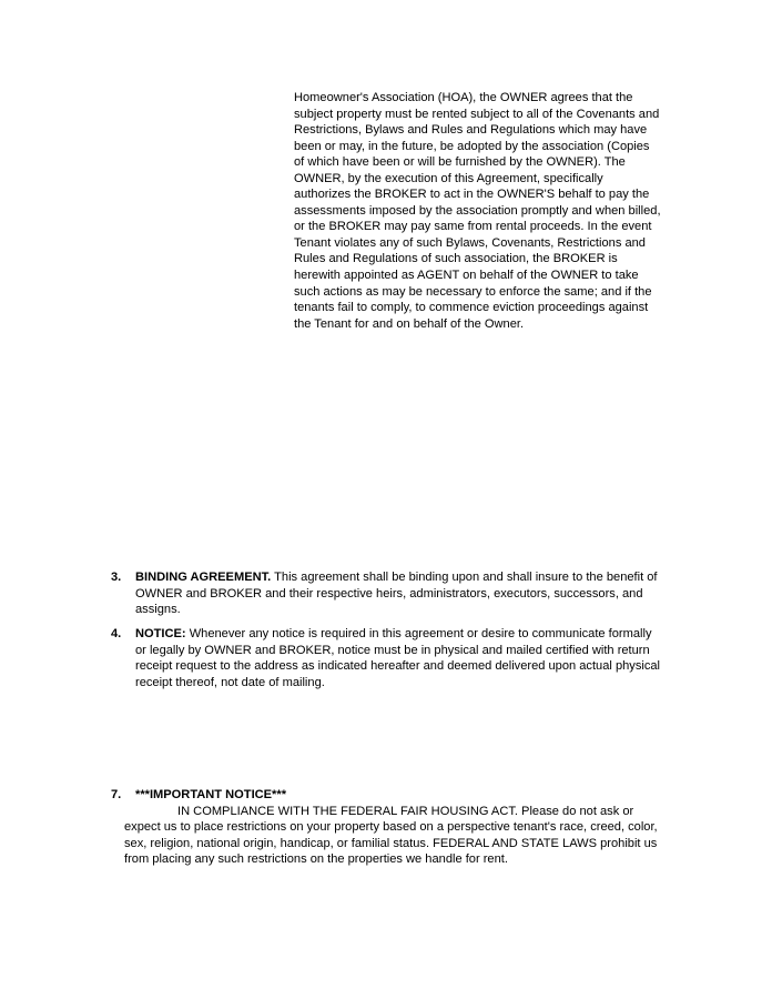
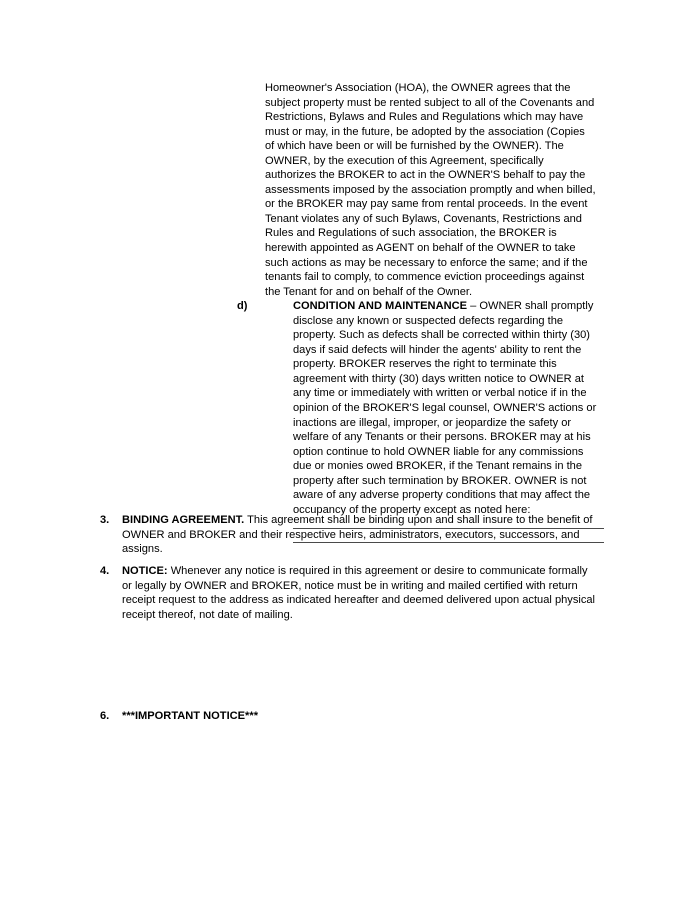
- Homeowner's Association (HOA), the OWNER agrees that the subject property must be rented subject to all of the Covenants and Restrictions, Bylaws and Rules and Regulations which may have been or may, in the future, be adopted by the association (Copies of which have been or will be furnished by the OWNER). The OWNER, by the execution of this Agreement, specifically authorizes the BROKER to act in the OWNER'S behalf to pay the assessments imposed by the association promptly and when billed, or the BROKER may pay same from rental proceeds. In the event Tenant violates any of such Bylaws, Covenants, Restrictions and Rules and Regulations of such association, the BROKER is herewith appointed as AGENT on behalf of the OWNER to take such actions as may be necessary to enforce the same; and if the tenants fail to comply, to commence eviction proceedings against the Tenant for and on behalf of the Owner.
+ Homeowner's Association (HOA), the OWNER agrees that the subject property must be rented subject to all of the Covenants and Restrictions, Bylaws and Rules and Regulations which may have must or may, in the future, be adopted by the association (Copies of which have been or will be furnished by the OWNER). The OWNER, by the execution of this Agreement, specifically authorizes the BROKER to act in the OWNER'S behalf to pay the assessments imposed by the association promptly and when billed, or the BROKER may pay same from rental proceeds. In the event Tenant violates any of such Bylaws, Covenants, Restrictions and Rules and Regulations of such association, the BROKER is herewith appointed as AGENT on behalf of the OWNER to take such actions as may be necessary to enforce the same; and if the tenants fail to comply, to commence eviction proceedings against the Tenant for and on behalf of the Owner.
+ d)
+ CONDITION AND MAINTENANCE – OWNER shall promptly disclose any known or suspected defects regarding the property. Such as defects shall be corrected within thirty (30) days if said defects will hinder the agents' ability to rent the property. BROKER reserves the right to terminate this agreement with thirty (30) days written notice to OWNER at any time or immediately with written or verbal notice if in the opinion of the BROKER'S legal counsel, OWNER'S actions or inactions are illegal, improper, or jeopardize the safety or welfare of any Tenants or their persons. BROKER may at his option continue to hold OWNER liable for any commissions due or monies owed BROKER, if the Tenant remains in the property after such termination by BROKER. OWNER is not aware of any adverse property conditions that may affect the occupancy of the property except as noted here:
  3.
  BINDING AGREEMENT. This agreement shall be binding upon and shall insure to the benefit of OWNER and BROKER and their respective heirs, administrators, executors, successors, and assigns.
  4.
- NOTICE: Whenever any notice is required in this agreement or desire to communicate formally or legally by OWNER and BROKER, notice must be in physical and mailed certified with return receipt request to the address as indicated hereafter and deemed delivered upon actual physical receipt thereof, not date of mailing.
+ NOTICE: Whenever any notice is required in this agreement or desire to communicate formally or legally by OWNER and BROKER, notice must be in writing and mailed certified with return receipt request to the address as indicated hereafter and deemed delivered upon actual physical receipt thereof, not date of mailing.
- 7.
+ 6.
  ***IMPORTANT NOTICE***
- IN COMPLIANCE WITH THE FEDERAL FAIR HOUSING ACT. Please do not ask or expect us to place restrictions on your property based on a perspective tenant's race, creed, color, sex, religion, national origin, handicap, or familial status. FEDERAL AND STATE LAWS prohibit us from placing any such restrictions on the properties we handle for rent.
